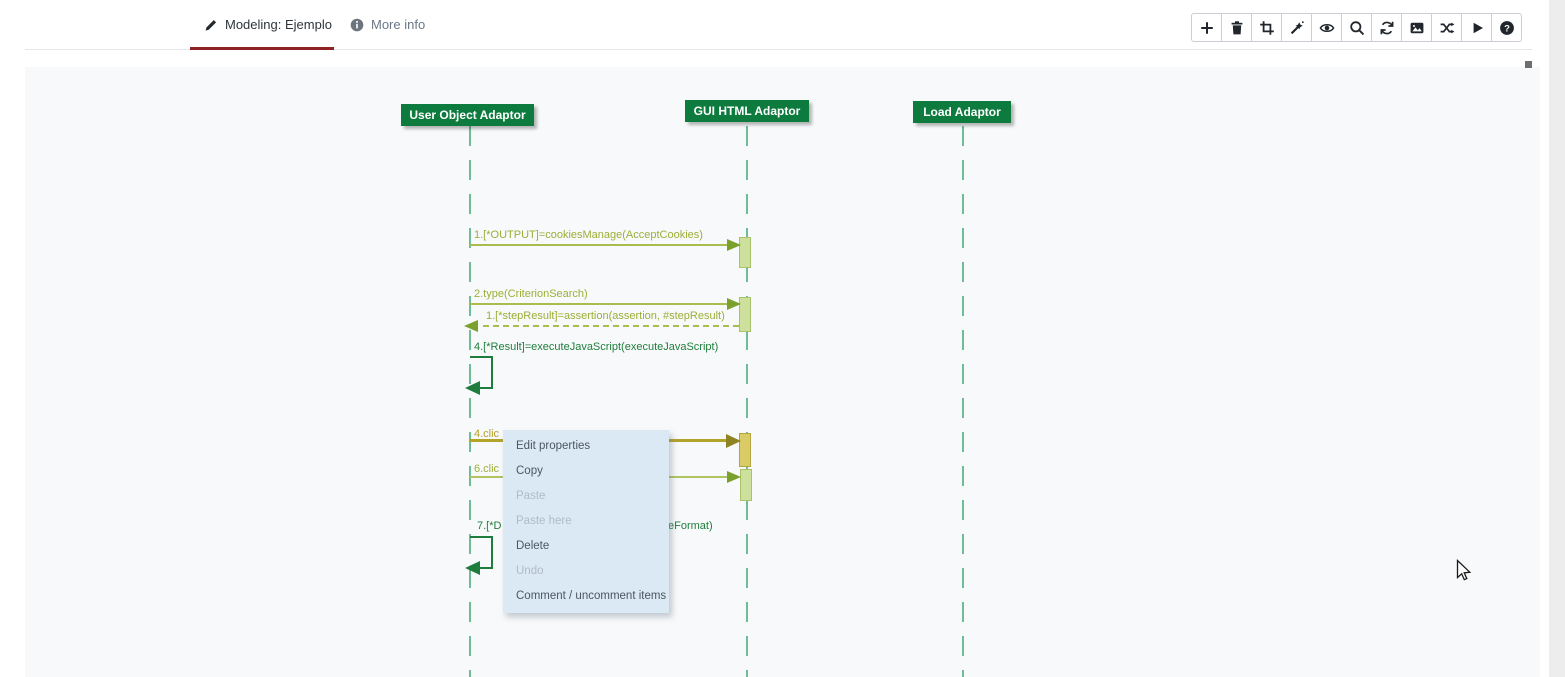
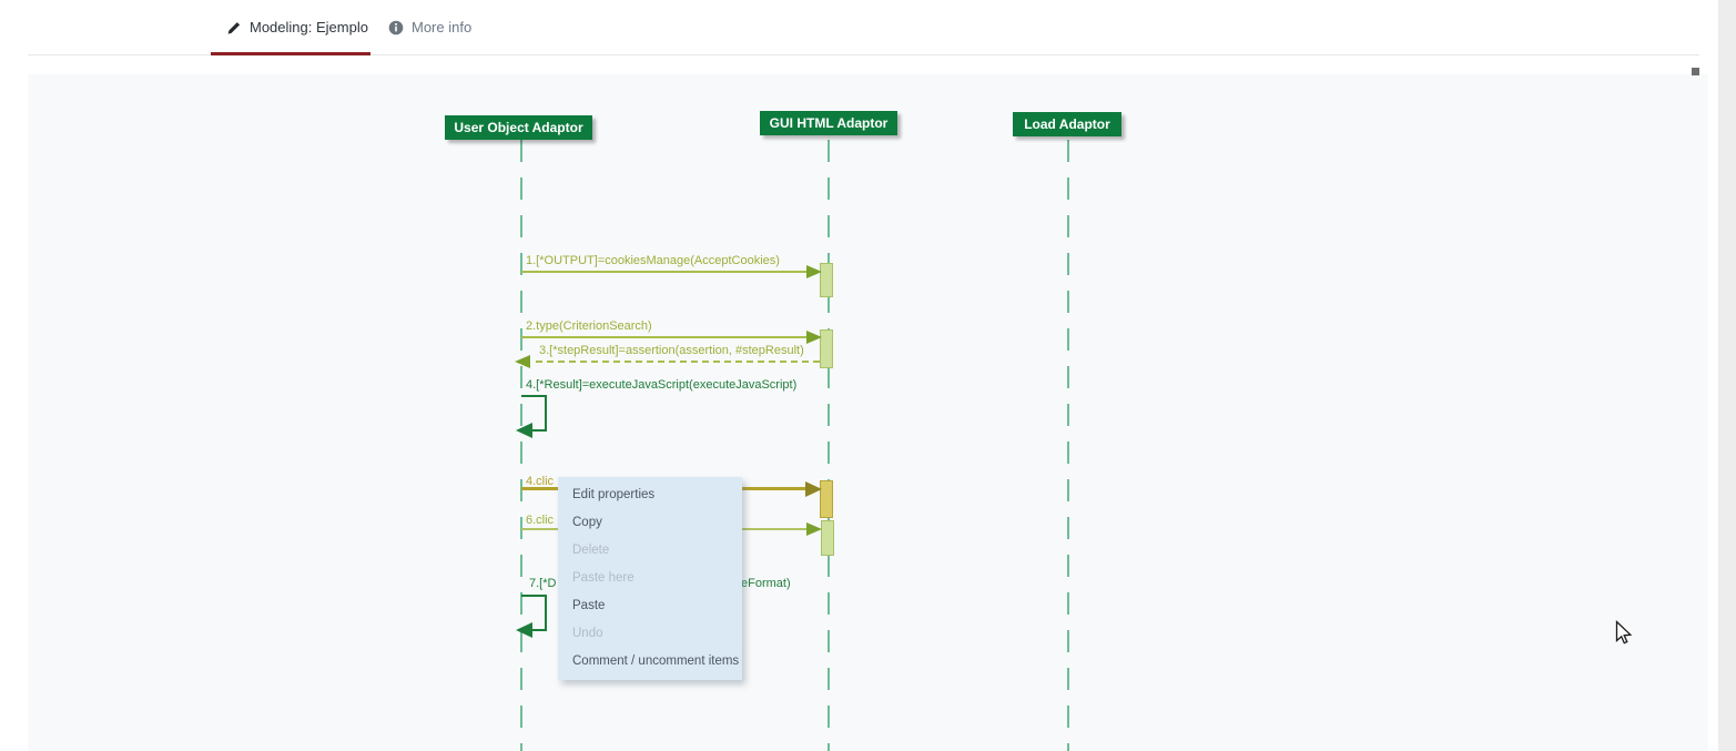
  Modeling: Ejemplo
  More info
- ?
  User Object Adaptor
  GUI HTML Adaptor
  Load Adaptor
  1.[*OUTPUT]=cookiesManage(AcceptCookies)
  2.type(CriterionSearch)
- 1.[*stepResult]=assertion(assertion, #stepResult)
+ 3.[*stepResult]=assertion(assertion, #stepResult)
  4.[*Result]=executeJavaScript(executeJavaScript)
  4.clic
  6.clic
  7.[*D
  eFormat)
  Edit properties
  Copy
- Paste
+ Delete
  Paste here
- Delete
+ Paste
  Undo
  Comment / uncomment items
